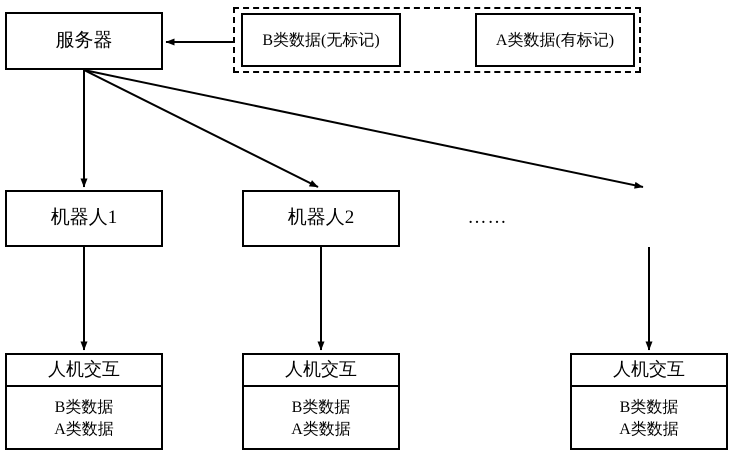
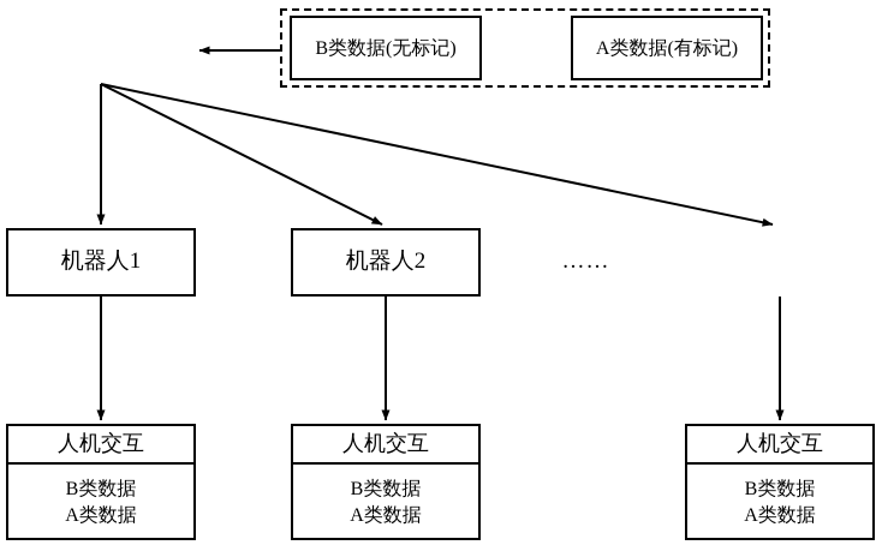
- 服务器
  B类数据(无标记)
  A类数据(有标记)
  机器人1
  机器人2
  ……
  人机交互
  B类数据
  A类数据
  人机交互
  B类数据
  A类数据
  人机交互
  B类数据
  A类数据
